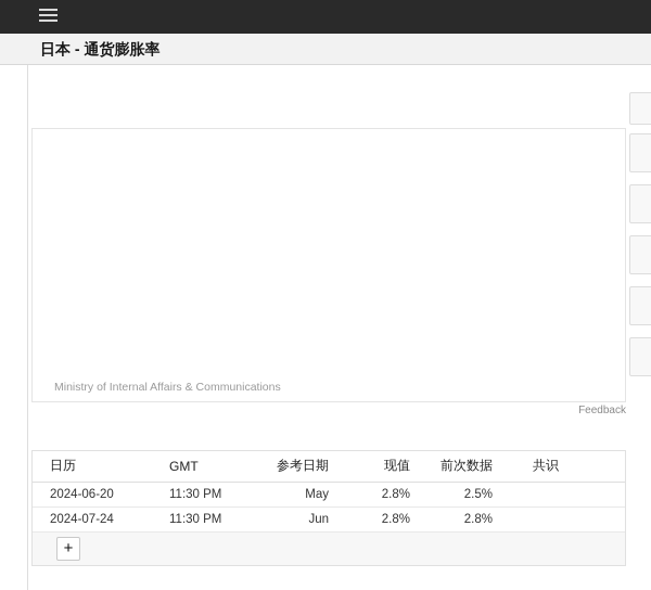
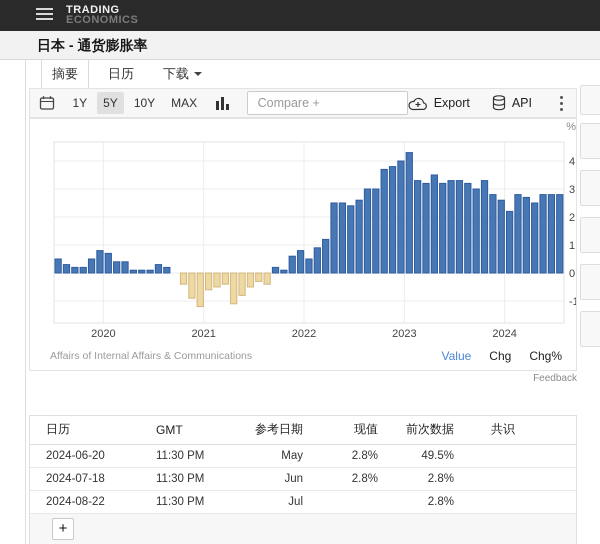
+ TRADING
+ ECONOMICS
  日本 - 通货膨胀率
+ 摘要
+ 日历
+ 下载
+ 1Y
+ 5Y
+ 10Y
+ MAX
+ Compare +
+ Export
+ API
+ -1
+ 0
+ 1
+ 2
+ 3
+ 4
+ 2020
+ 2021
+ 2022
+ 2023
+ 2024
+ %
- Ministry of Internal Affairs & Communications
+ Affairs of Internal Affairs & Communications
+ Value
+ Chg
+ Chg%
  Feedback
  日历	GMT	参考日期	现值	前次数据	共识
- 2024-06-20	11:30 PM	May	2.8%	2.5%
+ 2024-06-20	11:30 PM	May	2.8%	49.5%
- 2024-07-24	11:30 PM	Jun	2.8%	2.8%
+ 2024-07-18	11:30 PM	Jun	2.8%	2.8%
+ 2024-08-22	11:30 PM	Jul		2.8%
  +
